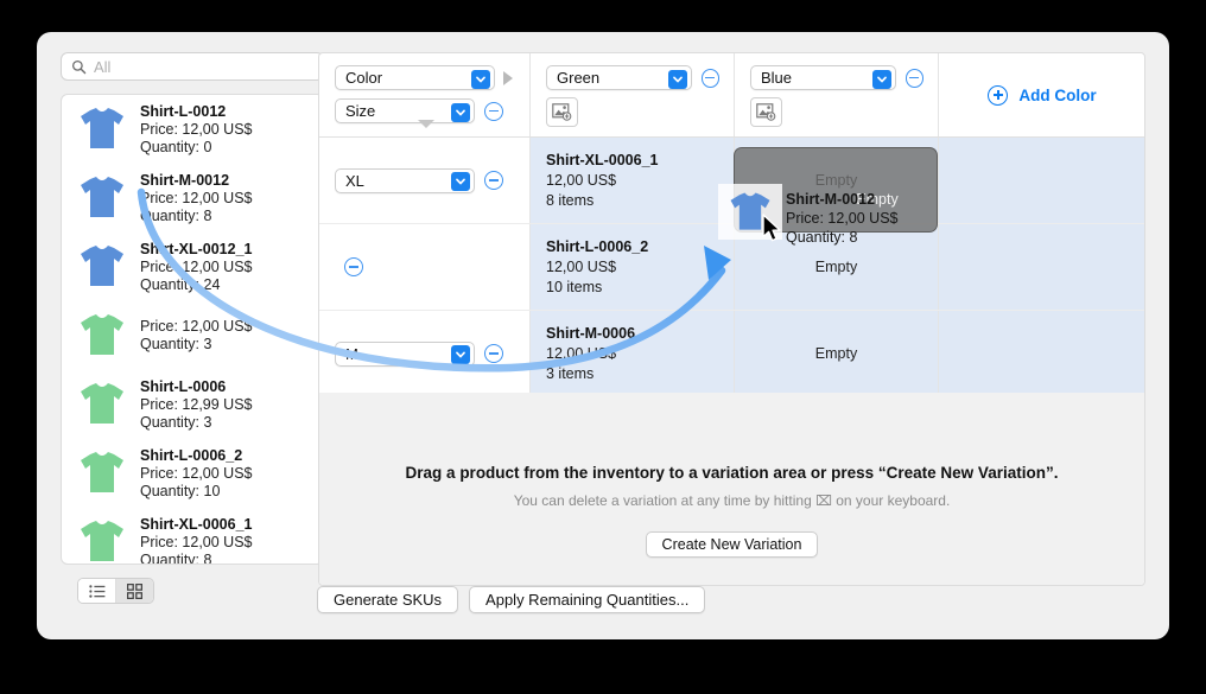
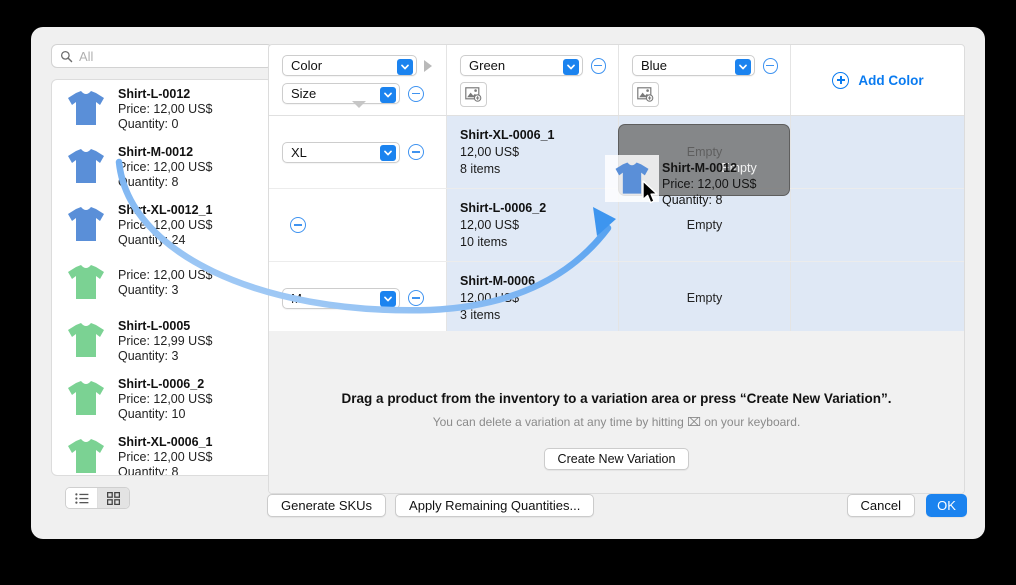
  All
  Shirt-L-0012
  Price: 12,00 US$
  Quantity: 0
  Shirt-M-0012
  rice: 12,00 US$
  uantity: 8
  Sht-XL-0012_1
  Price 12,00 US$
  Quantit 24
  Price: 12,00 US$
  Quantity: 3
- Shirt-L-0006
+ Shirt-L-0005
  Price: 12,99 US$
  Quantity: 3
  Shirt-L-0006_2
  Price: 12,00 US$
  Quantity: 10
  Shirt-XL-0006_1
  Price: 12,00 US$
  Quantity: 8
  Color
  Size
  Green
  Blue
  Add Color
  XL
  Shirt-XL-0006_1
  12,00 US$
  8 items
  Empty
  Shirt-L-0006_2
  12,00 US$
  10 items
  Empty
  Shirt-M-0006
  3 items
  Empty
  Drag a product from the inventory to a variation area or press “Create New Variation”.
  You can delete a variation at any time by hitting ⌧ on your keyboard.
  Create New Variation
  Generate SKUs
  Apply Remaining Quantities...
+ Cancel
+ OK
  Empty
  Shirt-M-0012
  Price: 12,00 US$
  Quantity: 8
